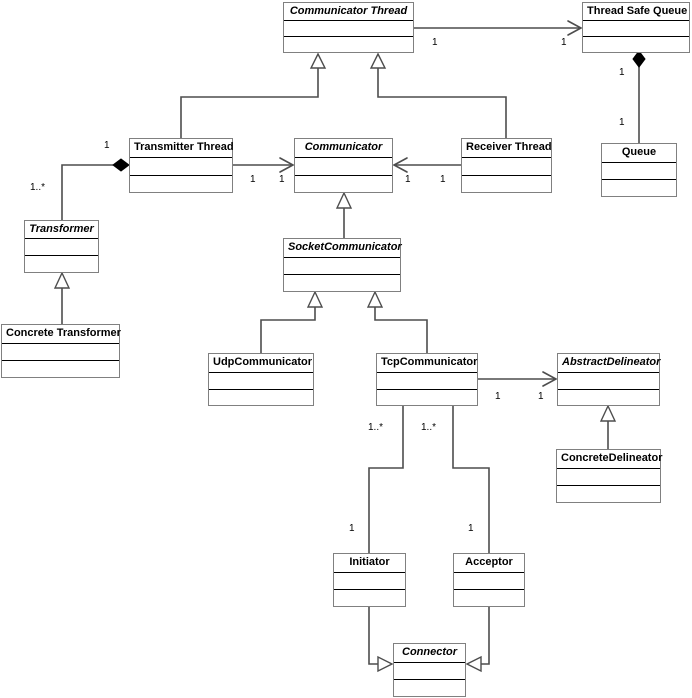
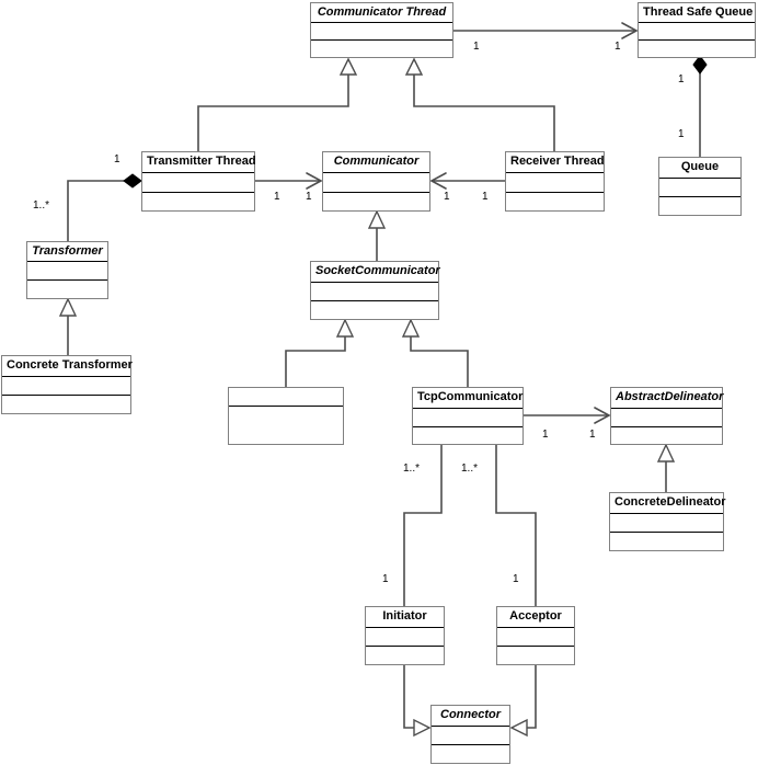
  Communicator Thread
  Thread Safe Queue
  Queue
  Transmitter Thread
  Communicator
  Receiver Thread
  Transformer
  Concrete Transformer
  SocketCommunicator
- UdpCommunicator
  TcpCommunicator
  AbstractDelineator
  ConcreteDelineator
  Initiator
  Acceptor
  Connector
  1
  1
  1
  1
  1
  1..*
  1
  1
  1
  1
  1
  1
  1..*
  1..*
  1
  1
